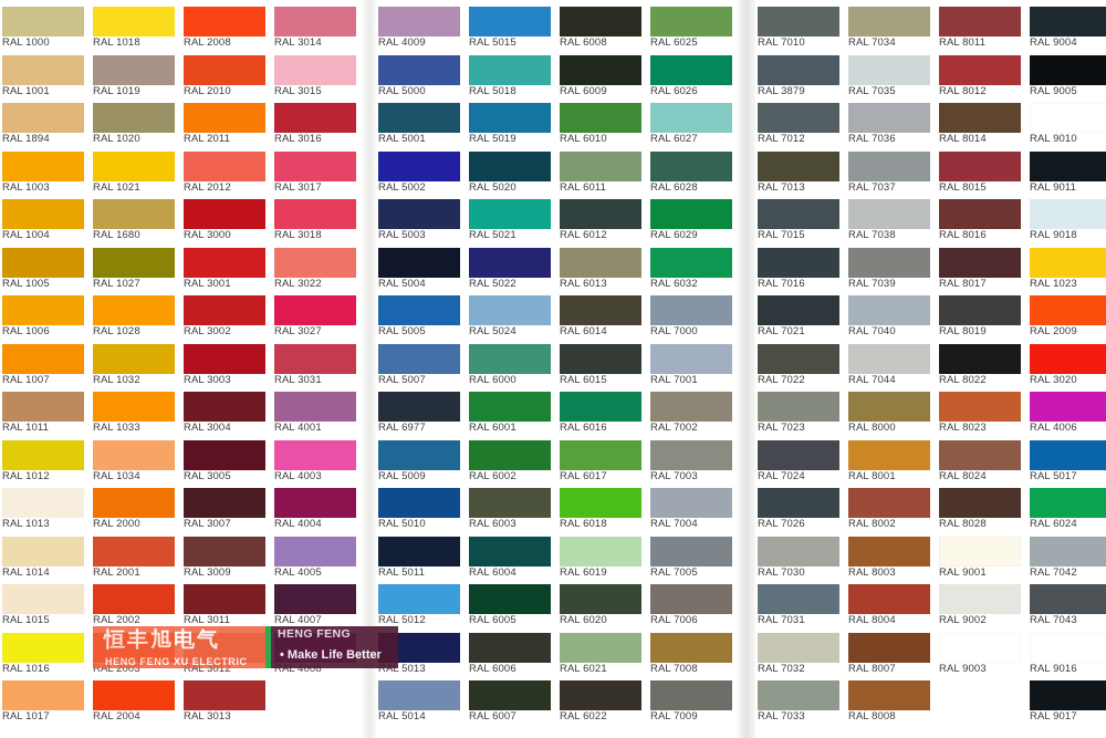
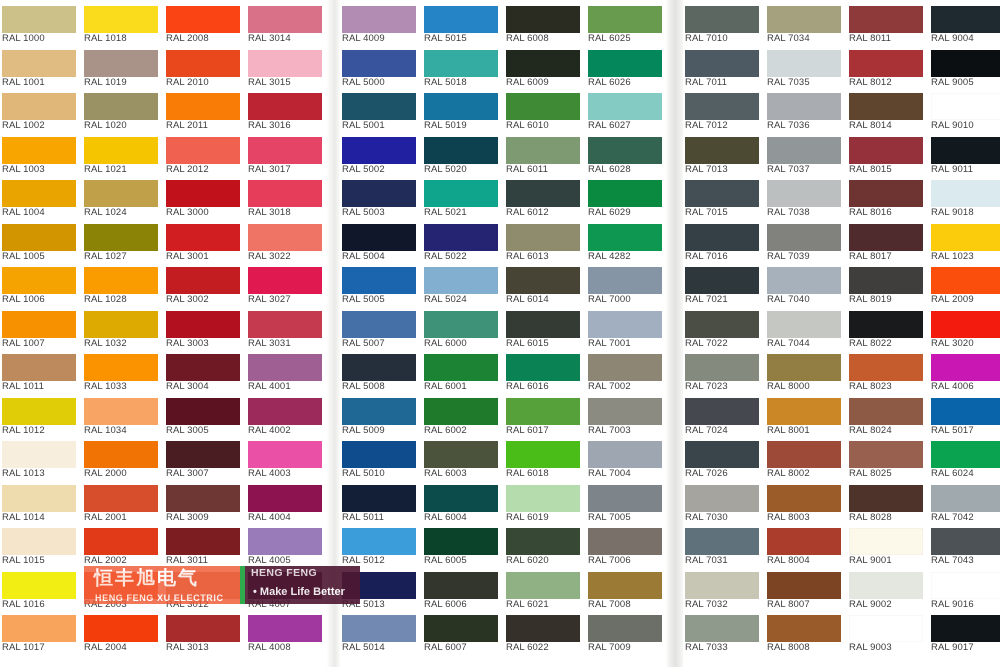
  RAL 1000
  RAL 1001
- RAL 1894
+ RAL 1002
  RAL 1003
  RAL 1004
  RAL 1005
  RAL 1006
  RAL 1007
  RAL 1011
  RAL 1012
  RAL 1013
  RAL 1014
  RAL 1015
  RAL 1016
  RAL 1017
  RAL 1018
  RAL 1019
  RAL 1020
  RAL 1021
- RAL 1680
+ RAL 1024
  RAL 1027
  RAL 1028
  RAL 1032
  RAL 1033
  RAL 1034
  RAL 2000
  RAL 2001
  RAL 2002
  RAL 2003
  RAL 2004
  RAL 2008
  RAL 2010
  RAL 2011
  RAL 2012
  RAL 3000
  RAL 3001
  RAL 3002
  RAL 3003
  RAL 3004
  RAL 3005
  RAL 3007
  RAL 3009
  RAL 3011
  RAL 3012
  RAL 3013
  RAL 3014
  RAL 3015
  RAL 3016
  RAL 3017
  RAL 3018
  RAL 3022
  RAL 3027
  RAL 3031
  RAL 4001
+ RAL 4002
  RAL 4003
  RAL 4004
  RAL 4005
  RAL 4007
  RAL 4008
  RAL 4009
  RAL 5000
  RAL 5001
  RAL 5002
  RAL 5003
  RAL 5004
  RAL 5005
  RAL 5007
- RAL 6977
+ RAL 5008
  RAL 5009
  RAL 5010
  RAL 5011
  RAL 5012
  RAL 5013
  RAL 5014
  RAL 5015
  RAL 5018
  RAL 5019
  RAL 5020
  RAL 5021
  RAL 5022
  RAL 5024
  RAL 6000
  RAL 6001
  RAL 6002
  RAL 6003
  RAL 6004
  RAL 6005
  RAL 6006
  RAL 6007
  RAL 6008
  RAL 6009
  RAL 6010
  RAL 6011
  RAL 6012
  RAL 6013
  RAL 6014
  RAL 6015
  RAL 6016
  RAL 6017
  RAL 6018
  RAL 6019
  RAL 6020
  RAL 6021
  RAL 6022
  RAL 6025
  RAL 6026
  RAL 6027
  RAL 6028
  RAL 6029
- RAL 6032
+ RAL 4282
  RAL 7000
  RAL 7001
  RAL 7002
  RAL 7003
  RAL 7004
  RAL 7005
  RAL 7006
  RAL 7008
  RAL 7009
  RAL 7010
- RAL 3879
+ RAL 7011
  RAL 7012
  RAL 7013
  RAL 7015
  RAL 7016
  RAL 7021
  RAL 7022
  RAL 7023
  RAL 7024
  RAL 7026
  RAL 7030
  RAL 7031
  RAL 7032
  RAL 7033
  RAL 7034
  RAL 7035
  RAL 7036
  RAL 7037
  RAL 7038
  RAL 7039
  RAL 7040
  RAL 7044
  RAL 8000
  RAL 8001
  RAL 8002
  RAL 8003
  RAL 8004
  RAL 8007
  RAL 8008
  RAL 8011
  RAL 8012
  RAL 8014
  RAL 8015
  RAL 8016
  RAL 8017
  RAL 8019
  RAL 8022
  RAL 8023
  RAL 8024
+ RAL 8025
  RAL 8028
  RAL 9001
  RAL 9002
  RAL 9003
  RAL 9004
  RAL 9005
  RAL 9010
  RAL 9011
  RAL 9018
  RAL 1023
  RAL 2009
  RAL 3020
  RAL 4006
  RAL 5017
  RAL 6024
  RAL 7042
  RAL 7043
  RAL 9016
  RAL 9017
  恒丰旭电气
  HENG FENG XU ELECTRIC
  HENG FENG
  • Make Life Better
